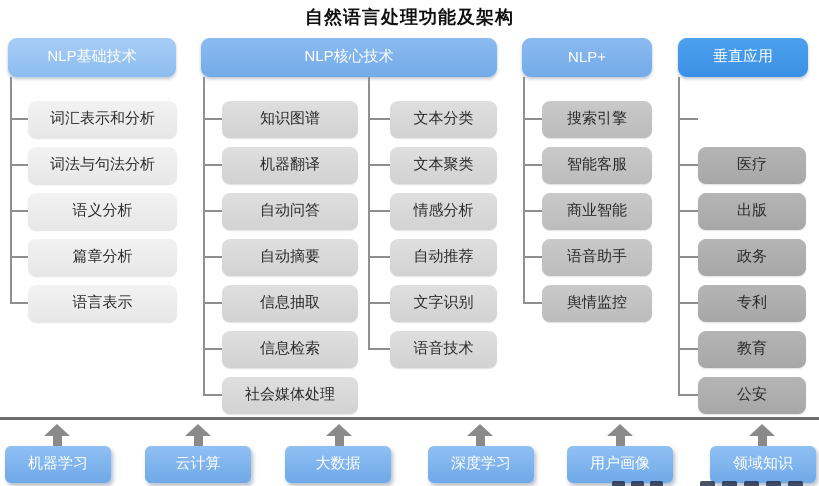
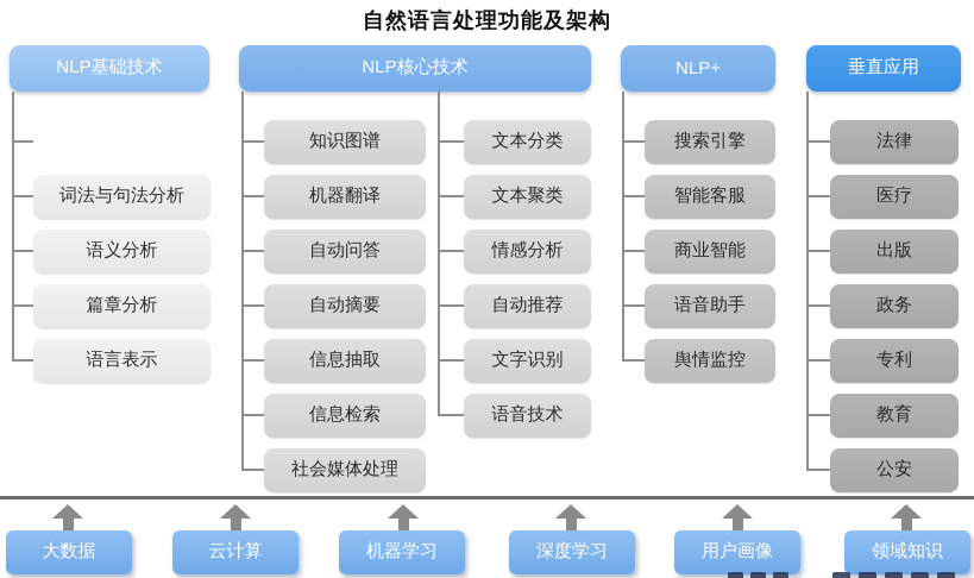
  自然语言处理功能及架构
  NLP基础技术
  NLP核心技术
  NLP+
  垂直应用
- 词汇表示和分析
  词法与句法分析
  语义分析
  篇章分析
  语言表示
  知识图谱
  机器翻译
  自动问答
  自动摘要
  信息抽取
  信息检索
  社会媒体处理
  文本分类
  文本聚类
  情感分析
  自动推荐
  文字识别
  语音技术
  搜索引擎
  智能客服
  商业智能
  语音助手
  舆情监控
+ 法律
  医疗
  出版
  政务
  专利
  教育
  公安
- 机器学习
+ 大数据
  云计算
- 大数据
+ 机器学习
  深度学习
  用户画像
  领域知识
